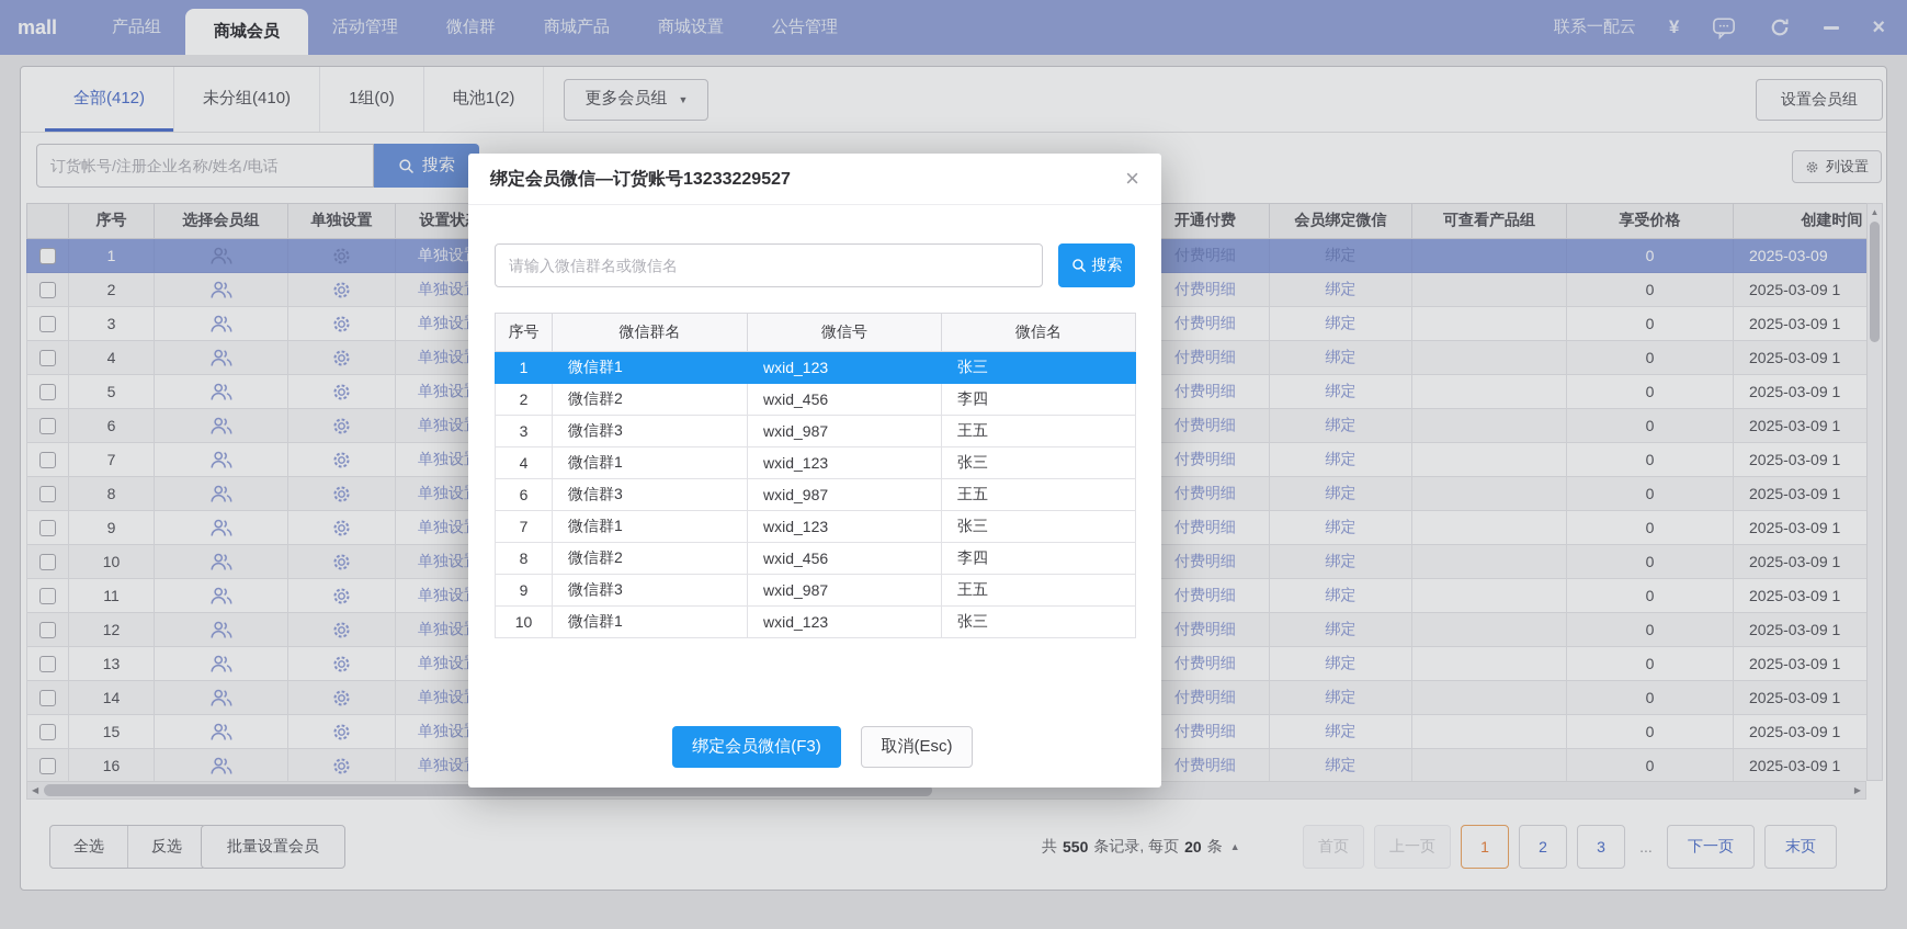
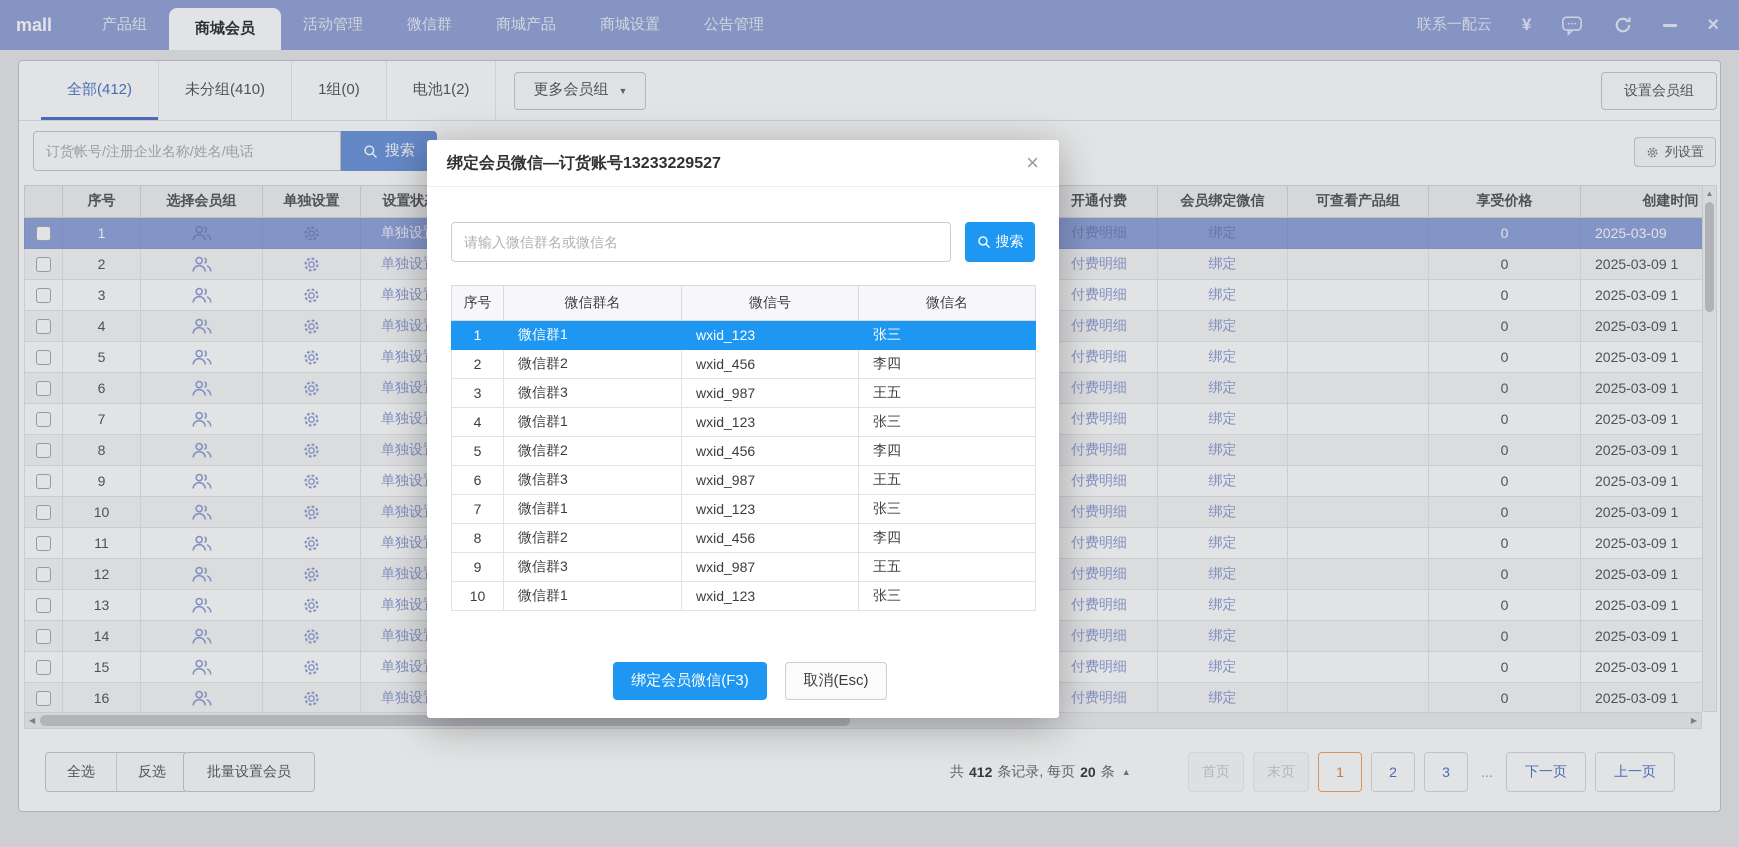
  mall
  产品组
  商城会员
  活动管理
  微信群
  商城产品
  商城设置
  公告管理
  联系一配云
  ¥
  ×
  全部(412)
  未分组(410)
  1组(0)
  电池1(2)
  更多会员组
  ▼
  设置会员组
  订货帐号/注册企业名称/姓名/电话
  搜索
  列设置
  	序号	选择会员组	单独设置	设置状		开通付费	会员绑定微信	可查看产品组	享受价格	创建时间
  	1			单独设		付费明细	绑定		0	2025-03-09
  	2			单独设		付费明细	绑定		0	2025-03-09 1
  	3			单独设		付费明细	绑定		0	2025-03-09 1
  	4			单独设		付费明细	绑定		0	2025-03-09 1
  	5			单独设		付费明细	绑定		0	2025-03-09 1
  	6			单独设		付费明细	绑定		0	2025-03-09 1
  	7			单独设		付费明细	绑定		0	2025-03-09 1
  	8			单独设		付费明细	绑定		0	2025-03-09 1
  	9			单独设		付费明细	绑定		0	2025-03-09 1
  	10			单独设		付费明细	绑定		0	2025-03-09 1
  	11			单独设		付费明细	绑定		0	2025-03-09 1
  	12			单独设		付费明细	绑定		0	2025-03-09 1
  	13			单独设		付费明细	绑定		0	2025-03-09 1
  	14			单独设		付费明细	绑定		0	2025-03-09 1
  	15			单独设		付费明细	绑定		0	2025-03-09 1
  	16			单独设		付费明细	绑定		0	2025-03-09 1
  ▲
  ◀
  ▶
  全选
  反选
  批量设置会员
  共
- 550
+ 412
  条记录, 每页
  20
  条
  ▲
  首页
- 上一页
+ 末页
  1
  2
  3
  ...
  下一页
- 末页
+ 上一页
  绑定会员微信—订货账号13233229527
  ×
  请输入微信群名或微信名
  搜索
  序号	微信群名	微信号	微信名
  1	微信群1	wxid_123	张三
  2	微信群2	wxid_456	李四
  3	微信群3	wxid_987	王五
  4	微信群1	wxid_123	张三
+ 5	微信群2	wxid_456	李四
  6	微信群3	wxid_987	王五
  7	微信群1	wxid_123	张三
  8	微信群2	wxid_456	李四
  9	微信群3	wxid_987	王五
  10	微信群1	wxid_123	张三
  绑定会员微信(F3)
  取消(Esc)
